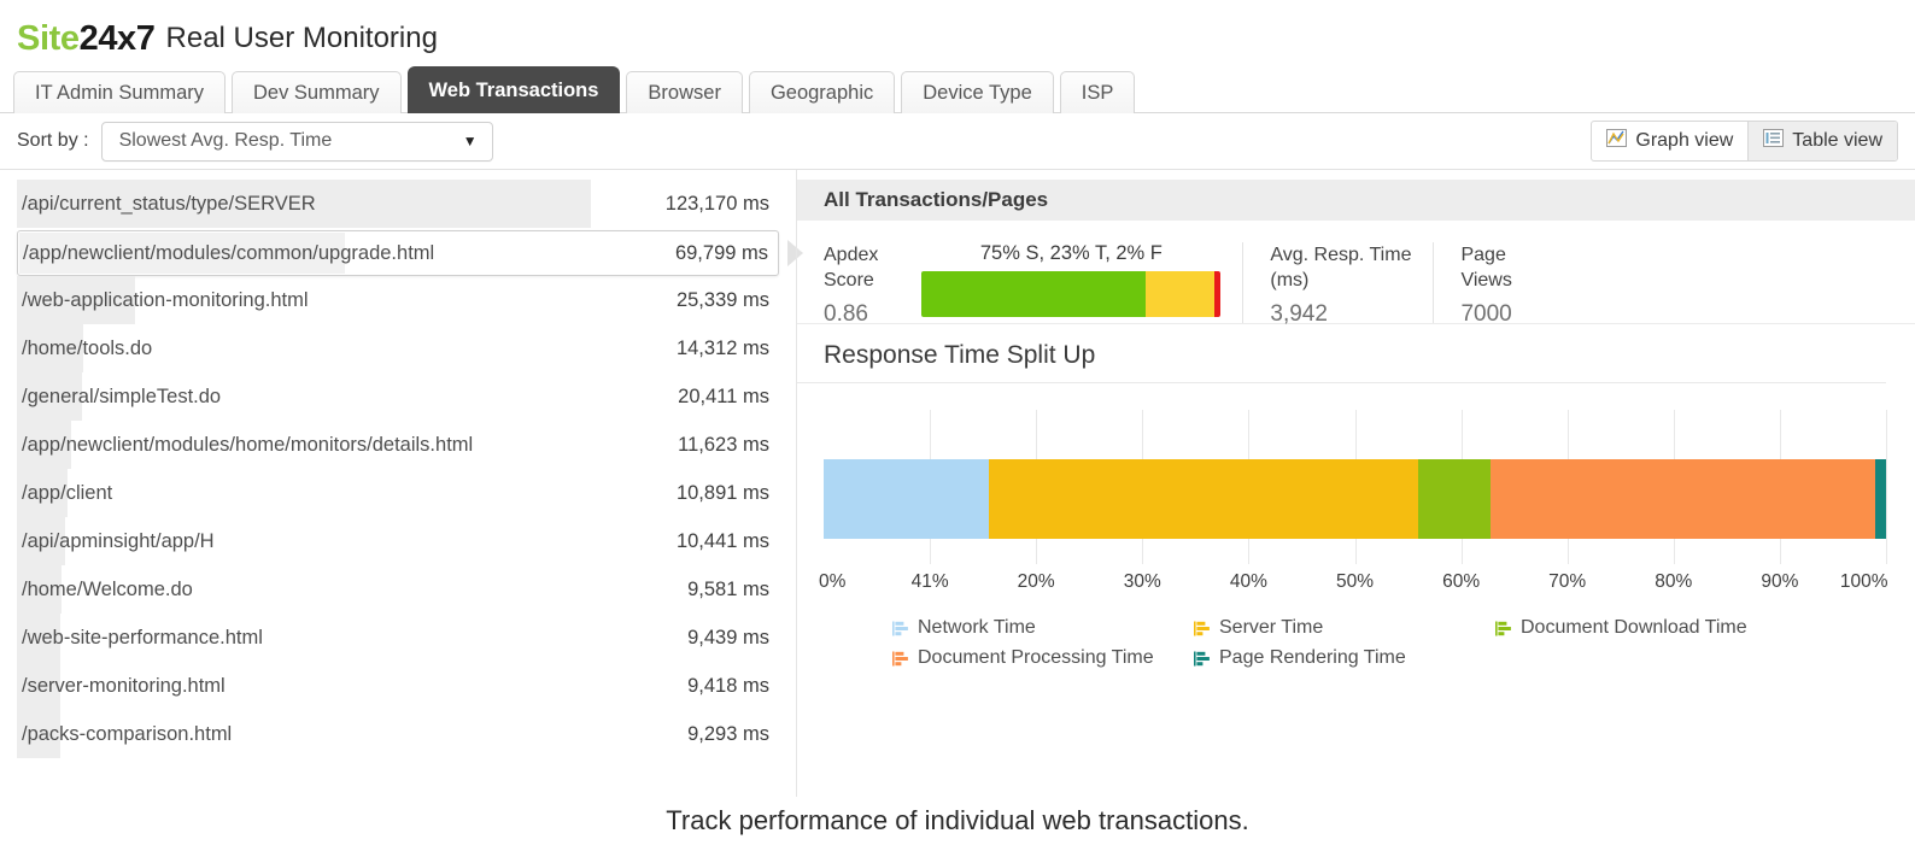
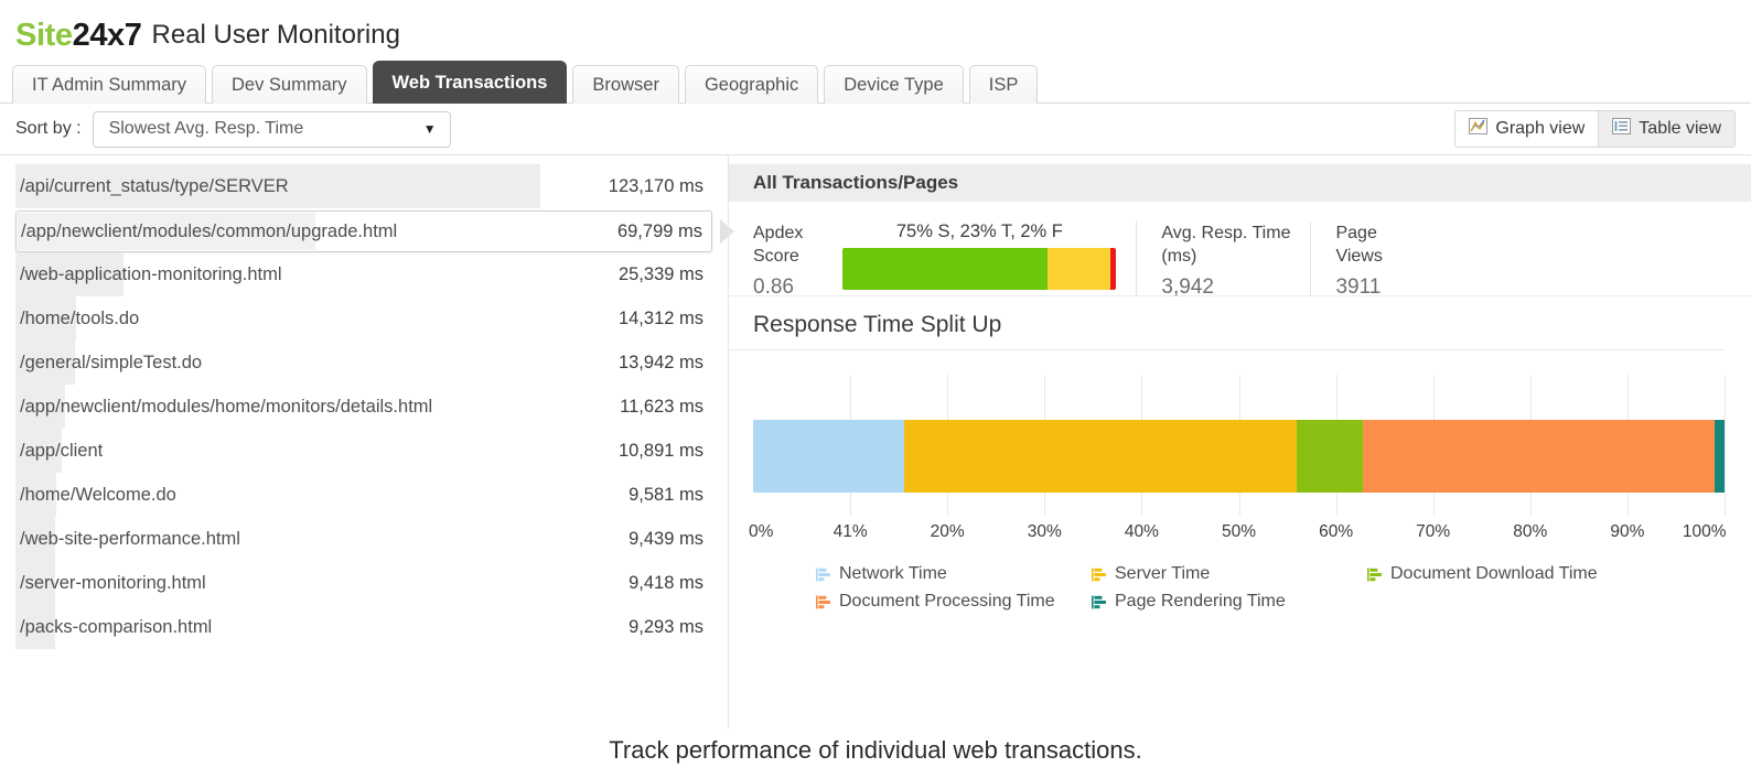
  Site24x7
  Real User Monitoring
  IT Admin Summary
  Dev Summary
  Web Transactions
  Browser
  Geographic
  Device Type
  ISP
  Sort by :
  Slowest Avg. Resp. Time
  ▼
  Graph view
  Table view
  /api/current_status/type/SERVER
  123,170 ms
  /app/newclient/modules/common/upgrade.html
  69,799 ms
  /web-application-monitoring.html
  25,339 ms
  /home/tools.do
  14,312 ms
  /general/simpleTest.do
- 20,411 ms
+ 13,942 ms
  /app/newclient/modules/home/monitors/details.html
  11,623 ms
  /app/client
  10,891 ms
- /api/apminsight/app/H
- 10,441 ms
  /home/Welcome.do
  9,581 ms
  /web-site-performance.html
  9,439 ms
  /server-monitoring.html
  9,418 ms
  /packs-comparison.html
  9,293 ms
  All Transactions/Pages
  Apdex
  Score
  0.86
  75% S, 23% T, 2% F
  Avg. Resp. Time
  (ms)
  3,942
  Page
  Views
- 7000
+ 3911
  Response Time Split Up
  0%
  41%
  20%
  30%
  40%
  50%
  60%
  70%
  80%
  90%
  100%
  Network Time
  Server Time
  Document Download Time
  Document Processing Time
  Page Rendering Time
  Track performance of individual web transactions.
